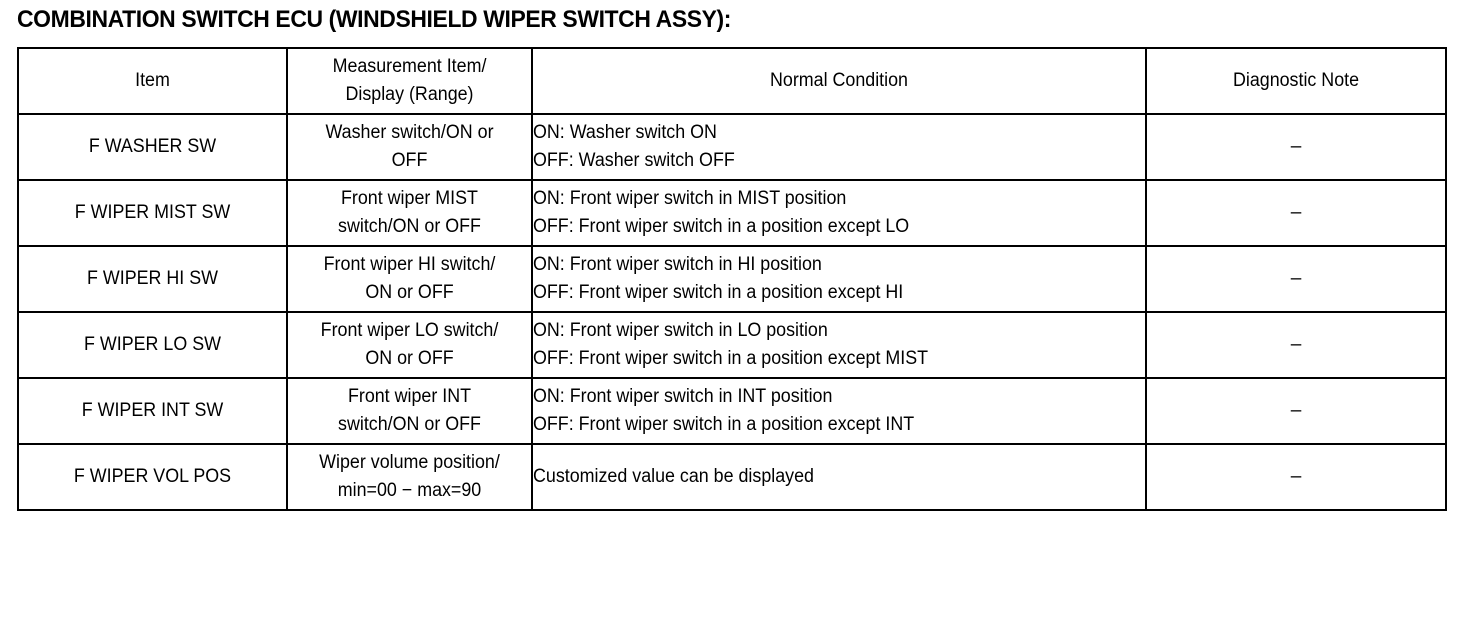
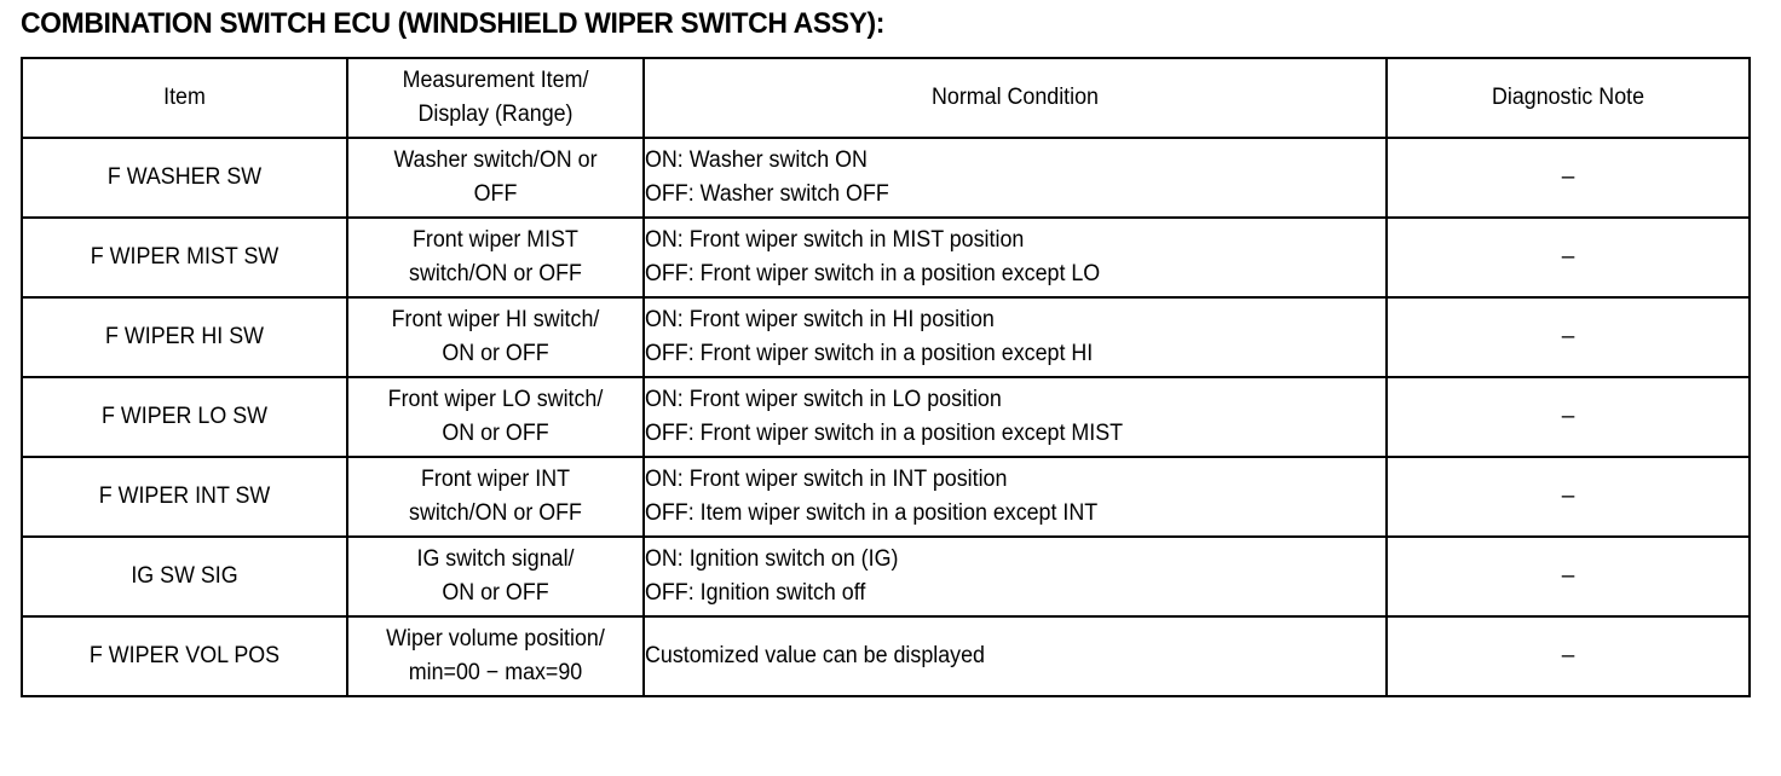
  COMBINATION SWITCH ECU (WINDSHIELD WIPER SWITCH ASSY):
  Item	Measurement Item/ Display (Range)	Normal Condition	Diagnostic Note
  F WASHER SW	Washer switch/ON or OFF	ON: Washer switch ON OFF: Washer switch OFF	–
  F WIPER MIST SW	Front wiper MIST switch/ON or OFF	ON: Front wiper switch in MIST position OFF: Front wiper switch in a position except LO	–
  F WIPER HI SW	Front wiper HI switch/ ON or OFF	ON: Front wiper switch in HI position OFF: Front wiper switch in a position except HI	–
  F WIPER LO SW	Front wiper LO switch/ ON or OFF	ON: Front wiper switch in LO position OFF: Front wiper switch in a position except MIST	–
- F WIPER INT SW	Front wiper INT switch/ON or OFF	ON: Front wiper switch in INT position OFF: Front wiper switch in a position except INT	–
+ F WIPER INT SW	Front wiper INT switch/ON or OFF	ON: Front wiper switch in INT position OFF: Item wiper switch in a position except INT	–
+ IG SW SIG	IG switch signal/ ON or OFF	ON: Ignition switch on (IG) OFF: Ignition switch off	–
  F WIPER VOL POS	Wiper volume position/ min=00 − max=90	Customized value can be displayed	–
